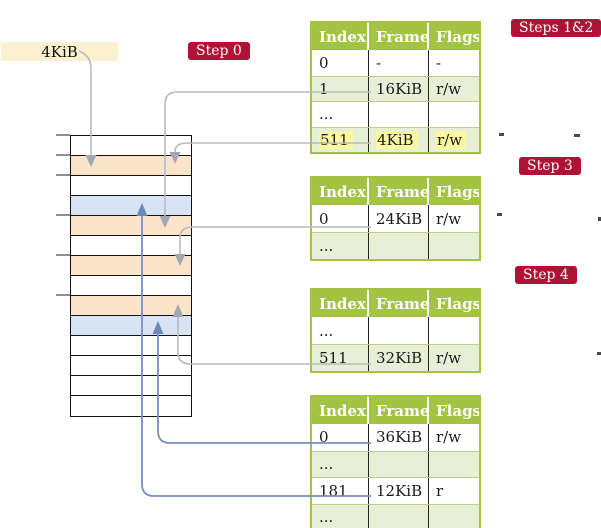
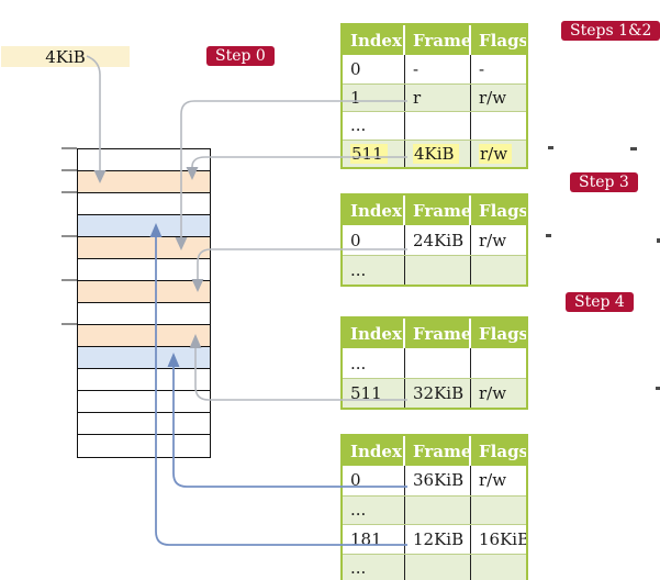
  4KiB
  Step 0
  Steps 1&2
  Step 3
  Step 4
  Index
  Frame
  Flags
  0
  -
  -
  1
- 16KiB
+ r
  r/w
  ...
  511
  4KiB
  r/w
  Index
  Frame
  Flags
  0
  24KiB
  r/w
  ...
  Index
  Frame
  Flags
  ...
  511
  32KiB
  r/w
  Index
  Frame
  Flags
  0
  36KiB
  r/w
  ...
  181
  12KiB
- r
+ 16KiB
  ...
